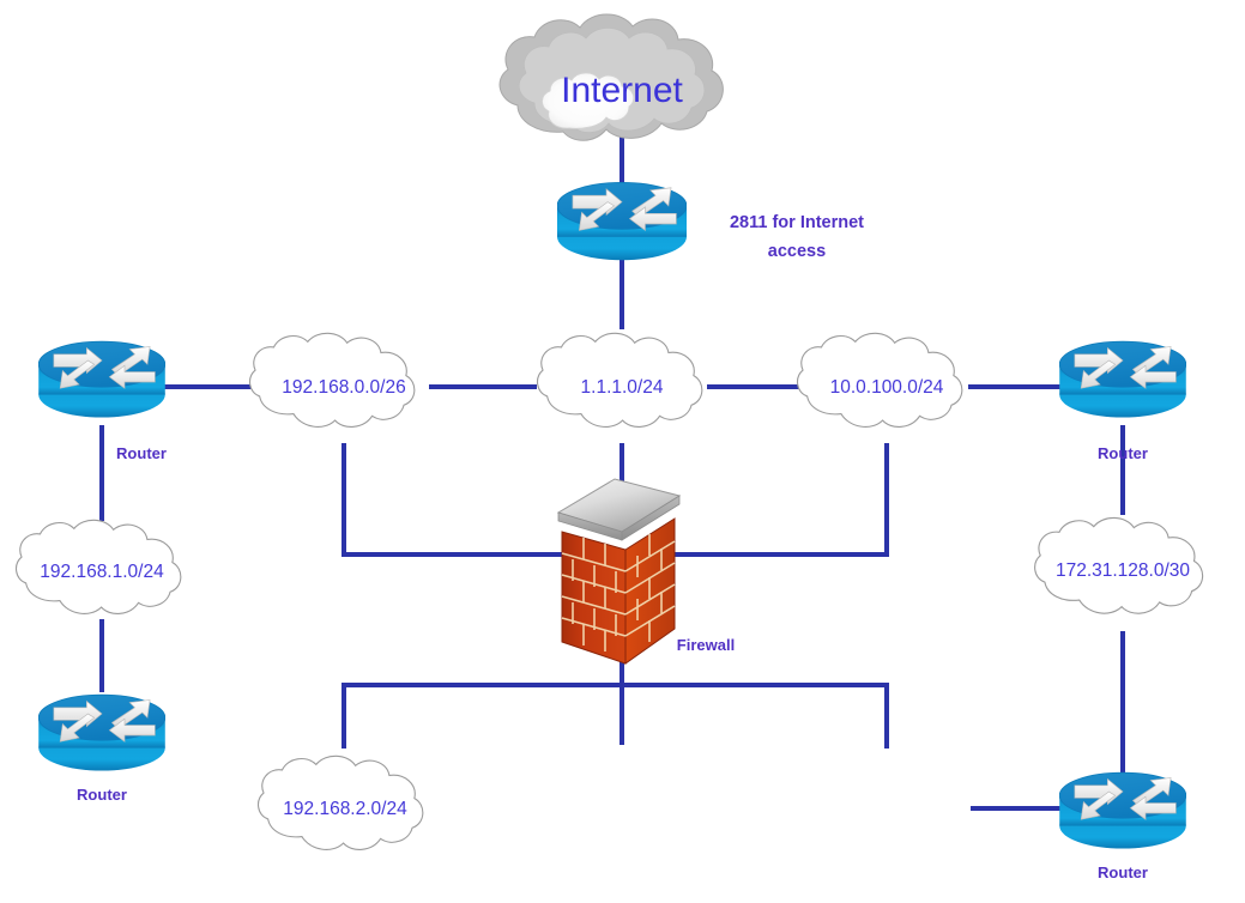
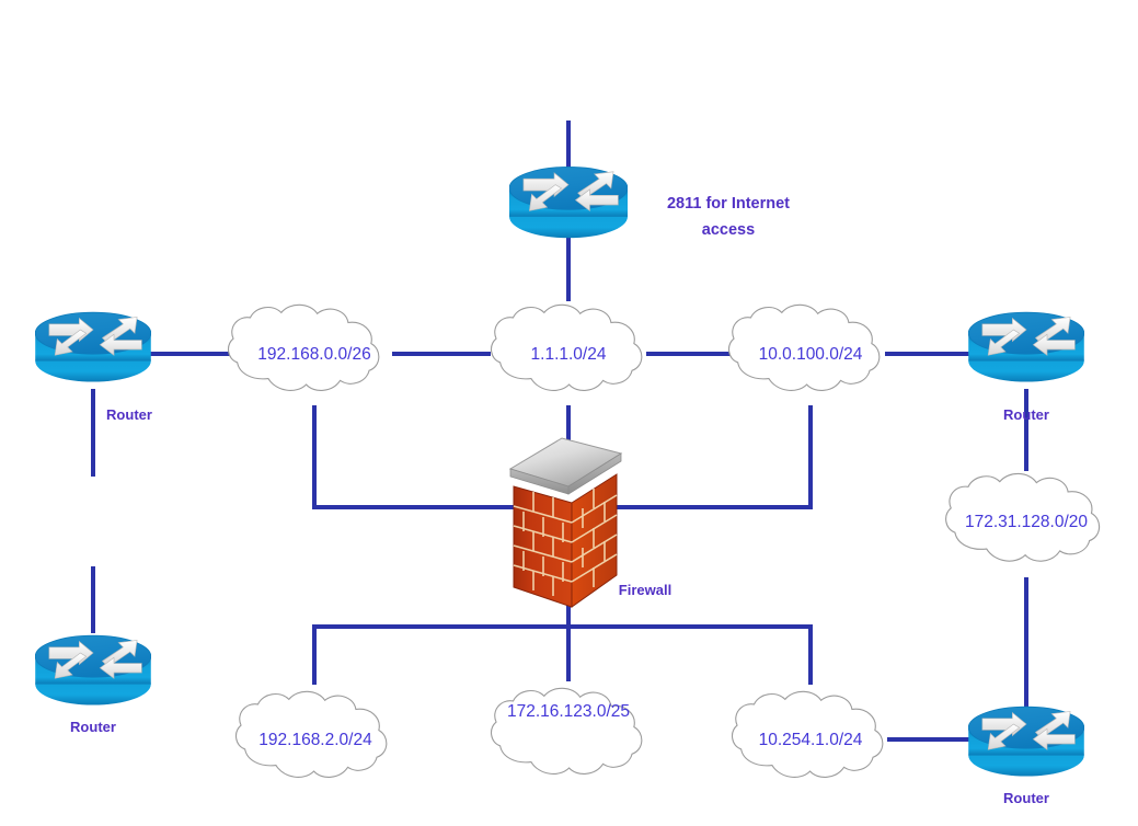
- Internet
  2811 for Internet
  access
  Router
  Router
  Router
  Router
  192.168.0.0/26
  1.1.1.0/24
  10.0.100.0/24
- 192.168.1.0/24
- 172.31.128.0/30
+ 172.31.128.0/20
  192.168.2.0/24
+ 172.16.123.0/25
+ 10.254.1.0/24
  Firewall
